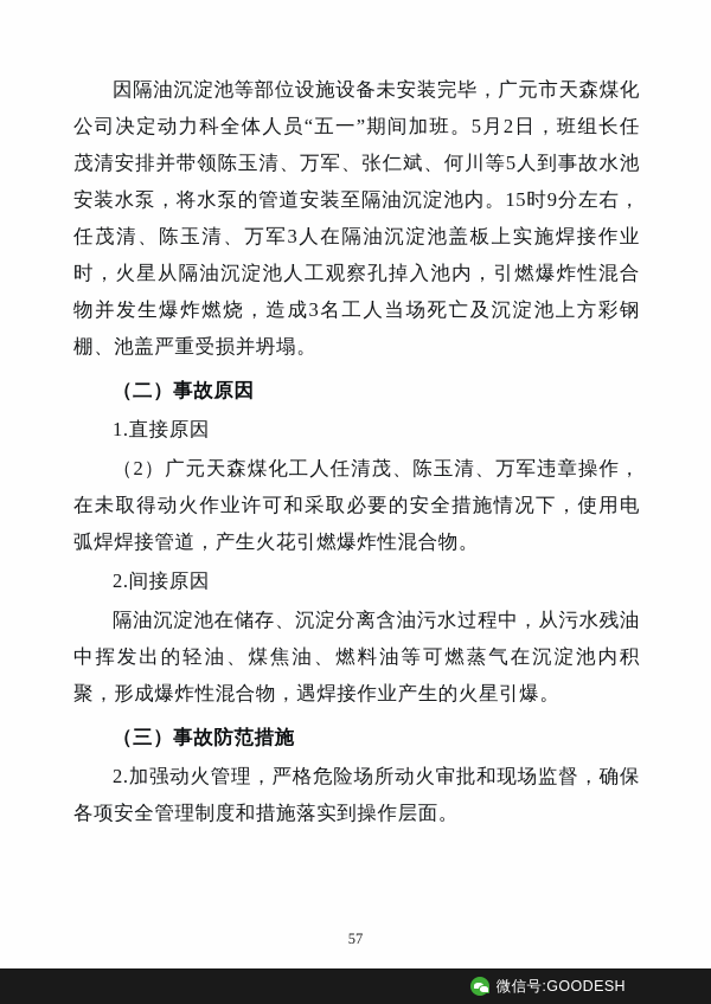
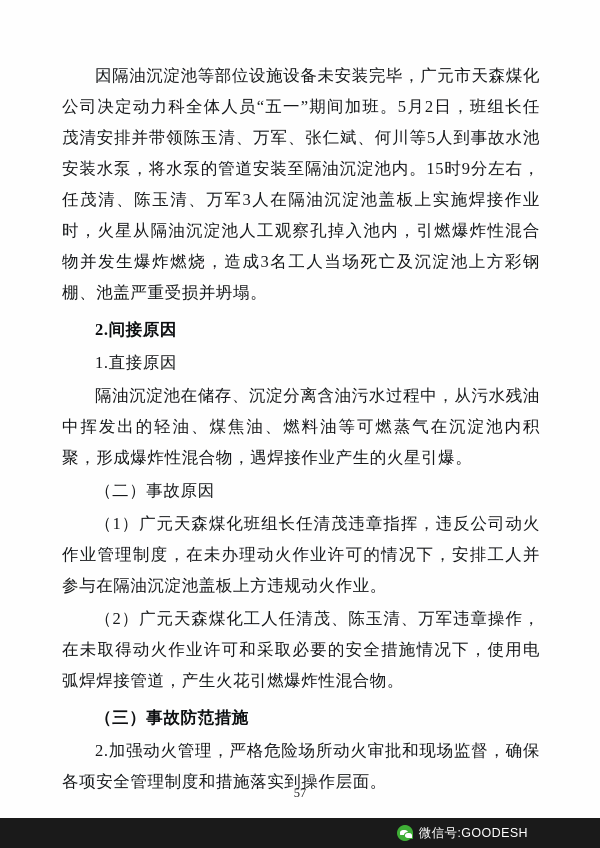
  因隔油沉淀池等部位设施设备未安装完毕，广元市天森煤化公司决定动力科全体人员“五一”期间加班。5月2日，班组长任茂清安排并带领陈玉清、万军、张仁斌、何川等5人到事故水池安装水泵，将水泵的管道安装至隔油沉淀池内。15时9分左右，任茂清、陈玉清、万军3人在隔油沉淀池盖板上实施焊接作业时，火星从隔油沉淀池人工观察孔掉入池内，引燃爆炸性混合物并发生爆炸燃烧，造成3名工人当场死亡及沉淀池上方彩钢棚、池盖严重受损并坍塌。
- （二）事故原因
+ 2.间接原因
  1.直接原因
- （2）广元天森煤化工人任清茂、陈玉清、万军违章操作，在未取得动火作业许可和采取必要的安全措施情况下，使用电弧焊焊接管道，产生火花引燃爆炸性混合物。
+ 隔油沉淀池在储存、沉淀分离含油污水过程中，从污水残油中挥发出的轻油、煤焦油、燃料油等可燃蒸气在沉淀池内积聚，形成爆炸性混合物，遇焊接作业产生的火星引爆。
- 2.间接原因
+ （二）事故原因
+ （1）广元天森煤化班组长任清茂违章指挥，违反公司动火作业管理制度，在未办理动火作业许可的情况下，安排工人并参与在隔油沉淀池盖板上方违规动火作业。
- 隔油沉淀池在储存、沉淀分离含油污水过程中，从污水残油中挥发出的轻油、煤焦油、燃料油等可燃蒸气在沉淀池内积聚，形成爆炸性混合物，遇焊接作业产生的火星引爆。
+ （2）广元天森煤化工人任清茂、陈玉清、万军违章操作，在未取得动火作业许可和采取必要的安全措施情况下，使用电弧焊焊接管道，产生火花引燃爆炸性混合物。
  （三）事故防范措施
  2.加强动火管理，严格危险场所动火审批和现场监督，确保各项安全管理制度和措施落实到操作层面。
  57
  微信号:GOODESH
